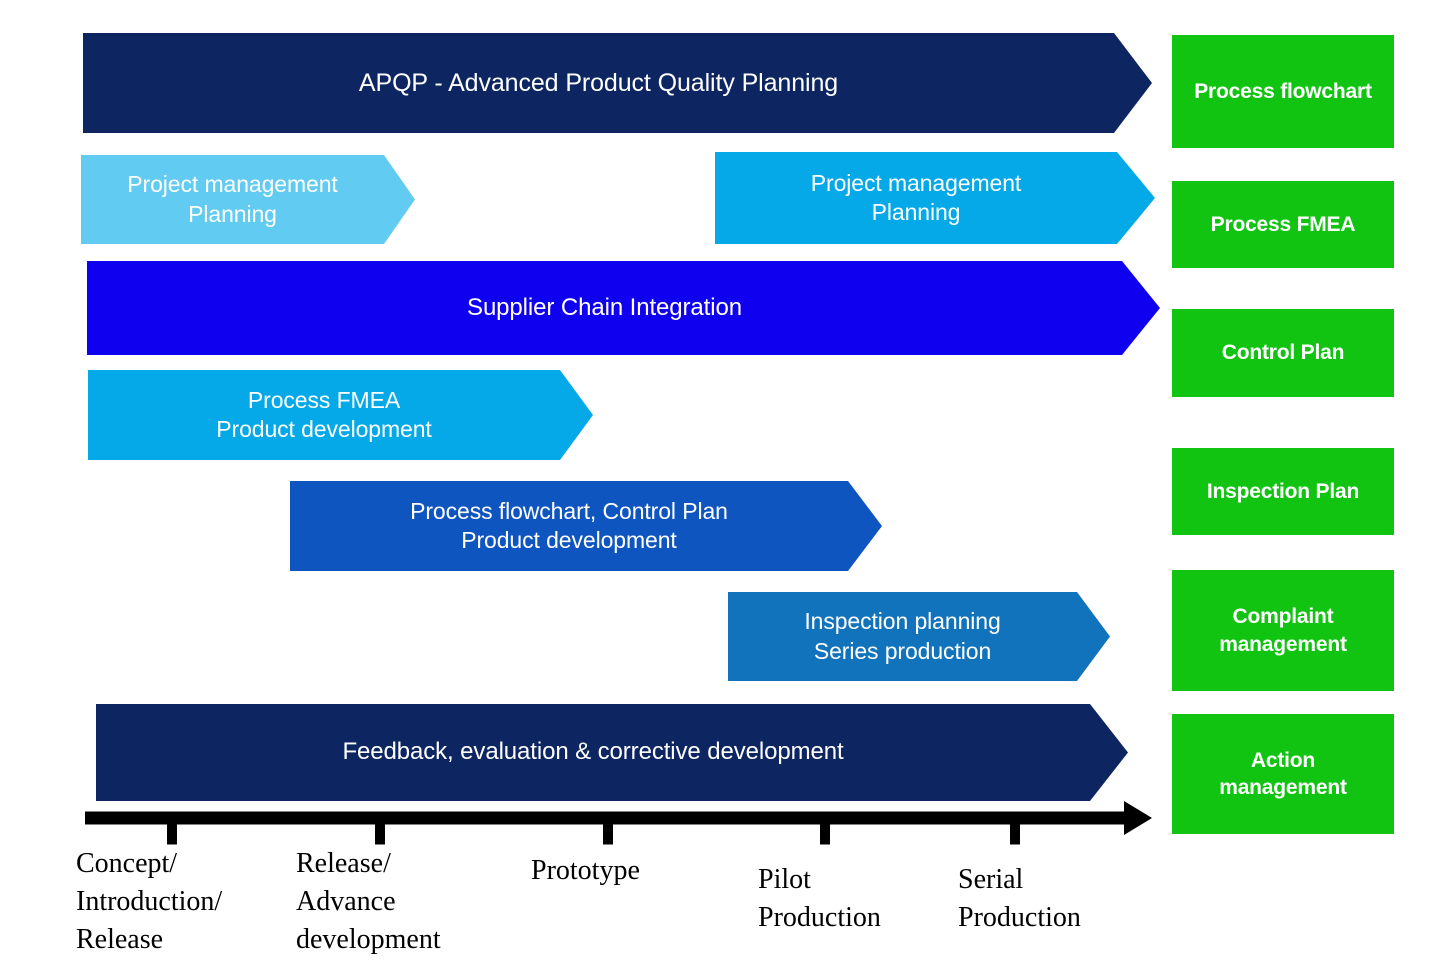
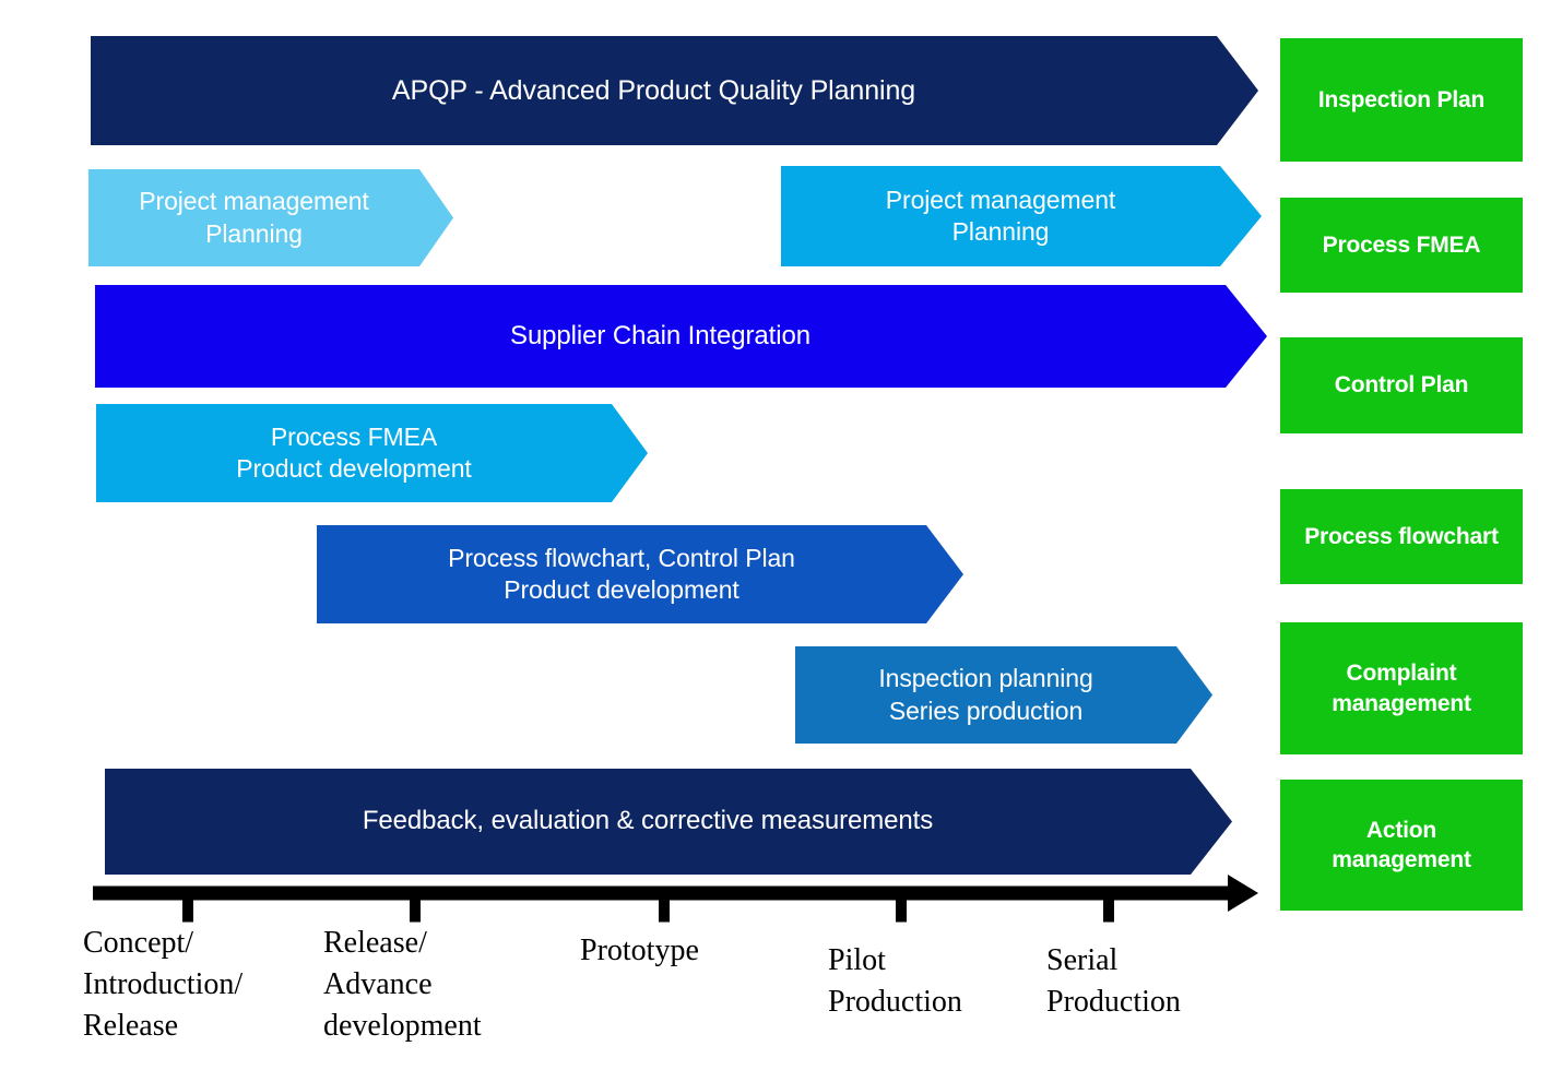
  APQP - Advanced Product Quality Planning
  Project management
  Planning
  Project management
  Planning
  Supplier Chain Integration
  Process FMEA
  Product development
  Process flowchart, Control Plan
  Product development
  Inspection planning
  Series production
- Feedback, evaluation & corrective development
+ Feedback, evaluation & corrective measurements
- Process flowchart
+ Inspection Plan
  Process FMEA
  Control Plan
- Inspection Plan
+ Process flowchart
  Complaint
  management
  Action
  management
  Concept/
  Introduction/
  Release
  Release/
  Advance
  development
  Prototype
  Pilot
  Production
  Serial
  Production
